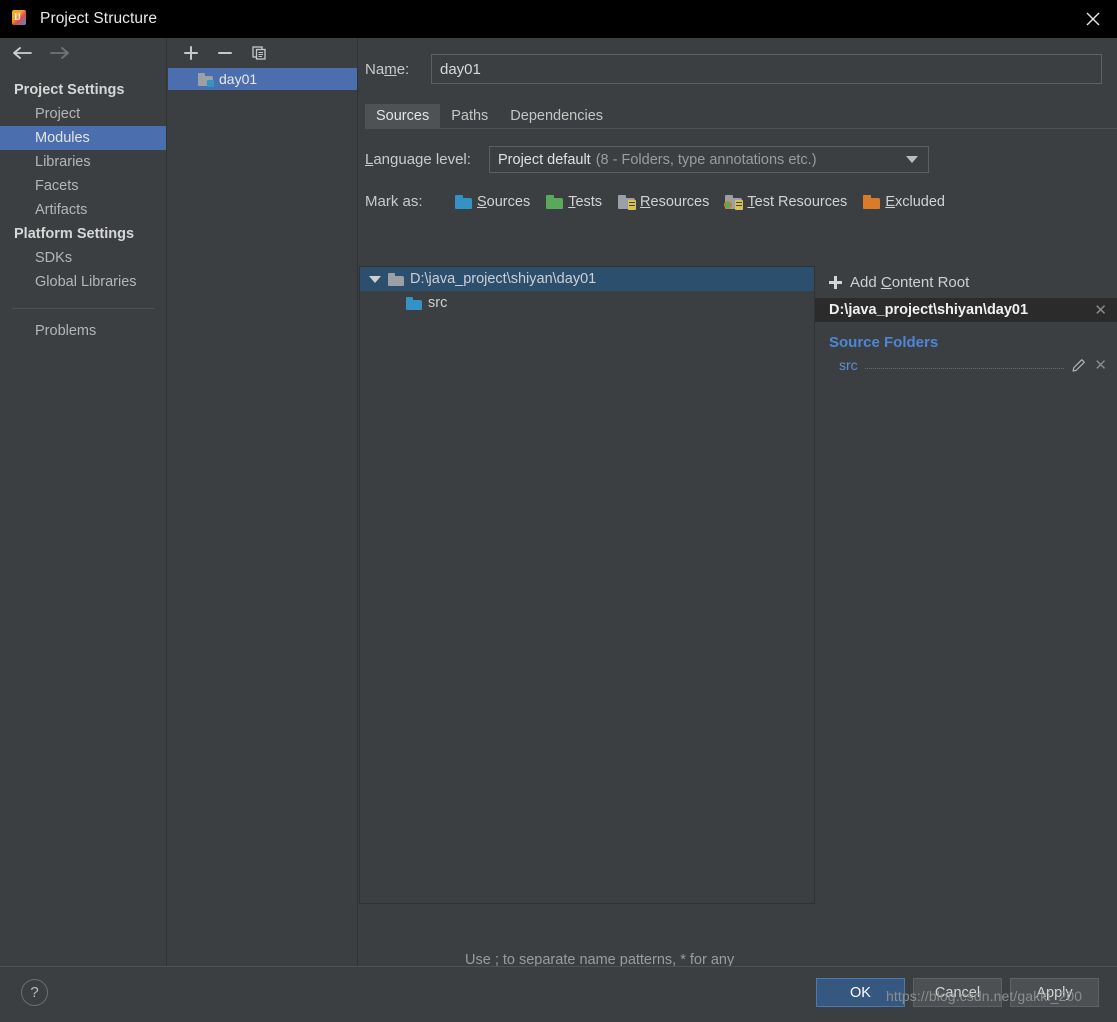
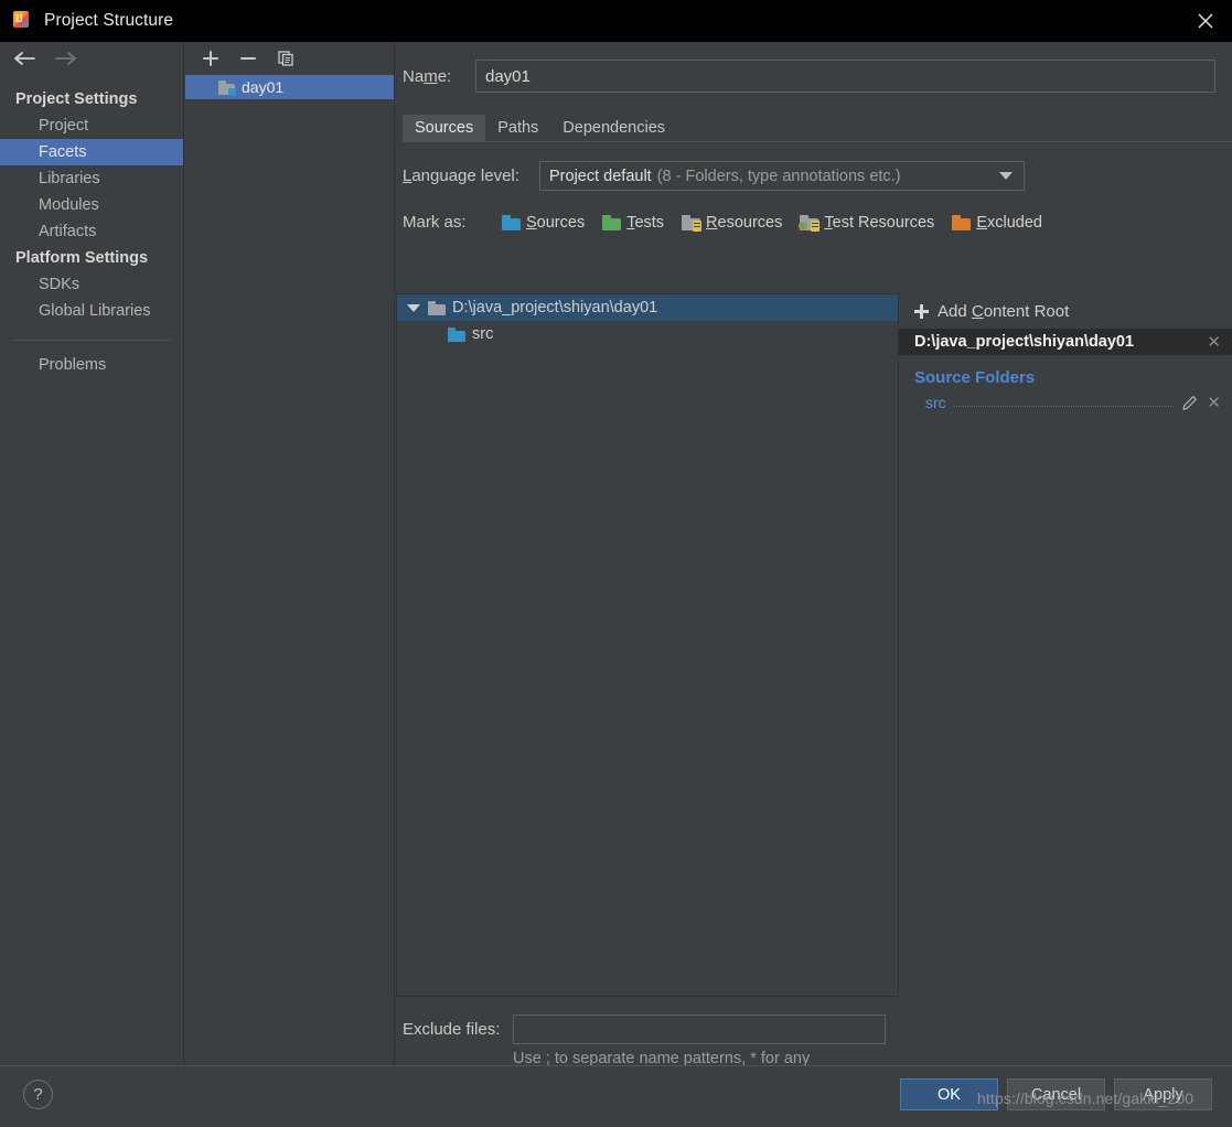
  IJ
  Project Structure
  Project Settings
  Project
- Modules
+ Facets
  Libraries
- Facets
+ Modules
  Artifacts
  Platform Settings
  SDKs
  Global Libraries
  Problems
  day01
  Name:
  day01
  Sources
  Paths
  Dependencies
  Language level:
  Project default
  (8 - Folders, type annotations etc.)
  Mark as:
  Sources
  Tests
  Resources
  Test Resources
  Excluded
  D:\java_project\shiyan\day01
  src
  Add Content Root
  D:\java_project\shiyan\day01
  ✕
  Source Folders
  src
  ✕
+ Exclude files:
  Use ; to separate name patterns, * for any
  ?
  OK
  Cancel
  Apply
  https://blog.csdn.net/gakki_200
